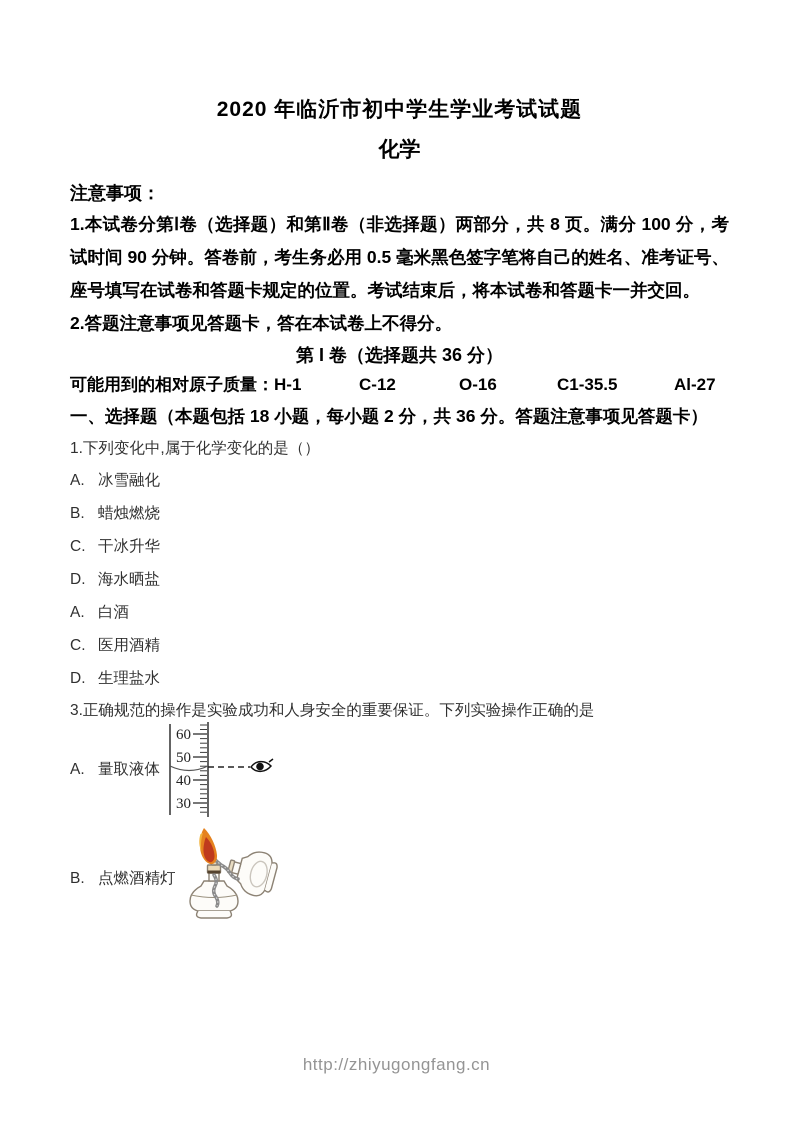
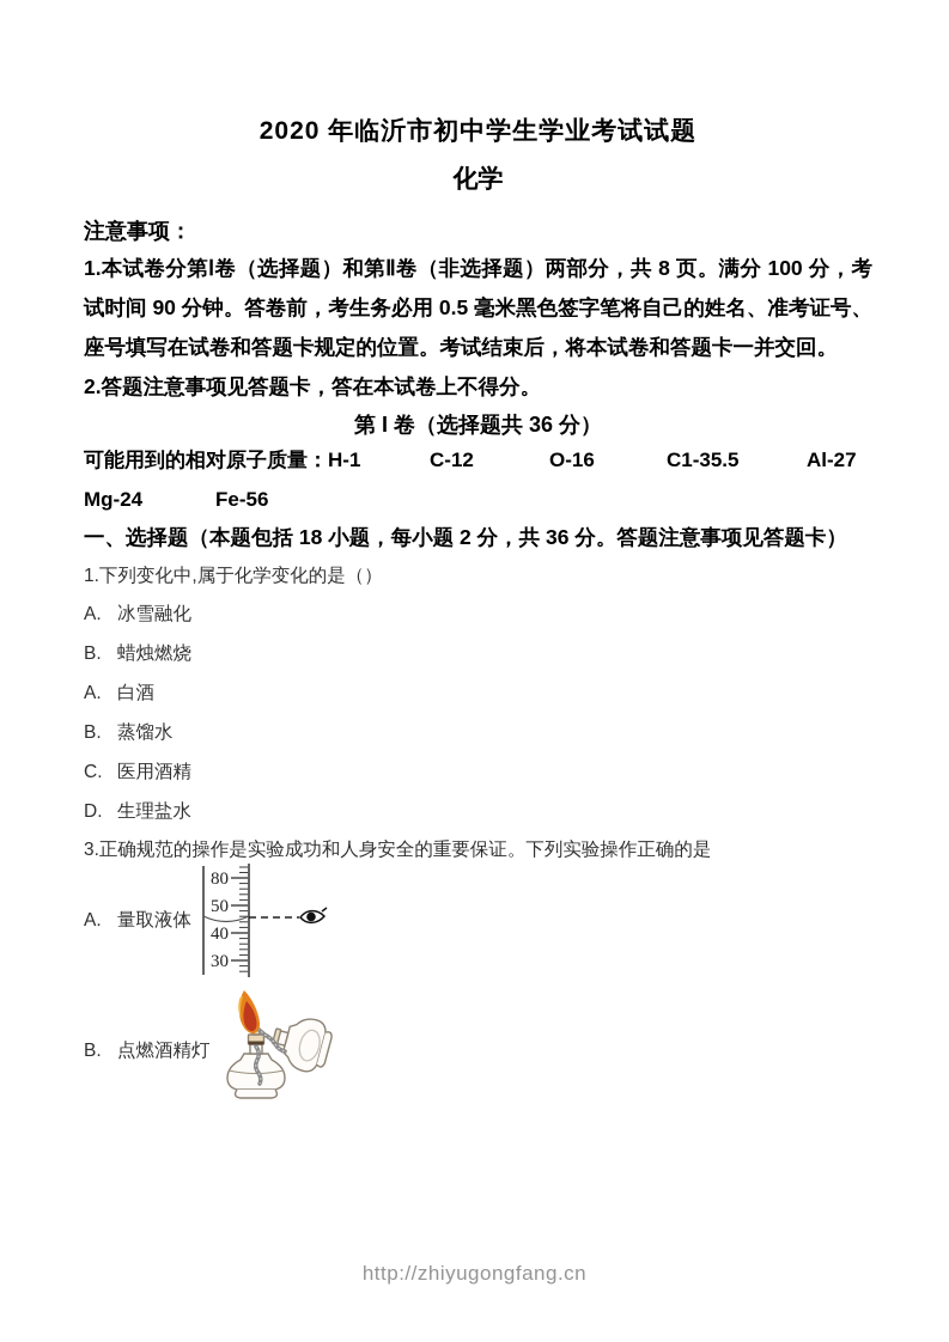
  2020 年临沂市初中学生学业考试试题
  化学
  注意事项：
  1.本试卷分第Ⅰ卷（选择题）和第Ⅱ卷（非选择题）两部分，共 8 页。满分 100 分，考试时间 90 分钟。答卷前，考生务必用 0.5 毫米黑色签字笔将自己的姓名、准考证号、座号填写在试卷和答题卡规定的位置。考试结束后，将本试卷和答题卡一并交回。
  2.答题注意事项见答题卡，答在本试卷上不得分。
  第 I 卷（选择题共 36 分）
  可能用到的相对原子质量：
  H-1
  C-12
  O-16
  C1-35.5
  Al-27
+ Mg-24
+ Fe-56
  一、选择题（本题包括 18 小题，每小题 2 分，共 36 分。答题注意事项见答题卡）
  1.下列变化中,属于化学变化的是（）
  A. 冰雪融化
  B. 蜡烛燃烧
- C. 干冰升华
- D. 海水晒盐
  A. 白酒
+ B. 蒸馏水
  C. 医用酒精
  D. 生理盐水
  3.正确规范的操作是实验成功和人身安全的重要保证。下列实验操作正确的是
  A. 量取液体
- 60
+ 80
  50
  40
  30
  B. 点燃酒精灯
  http://zhiyugongfang.cn
